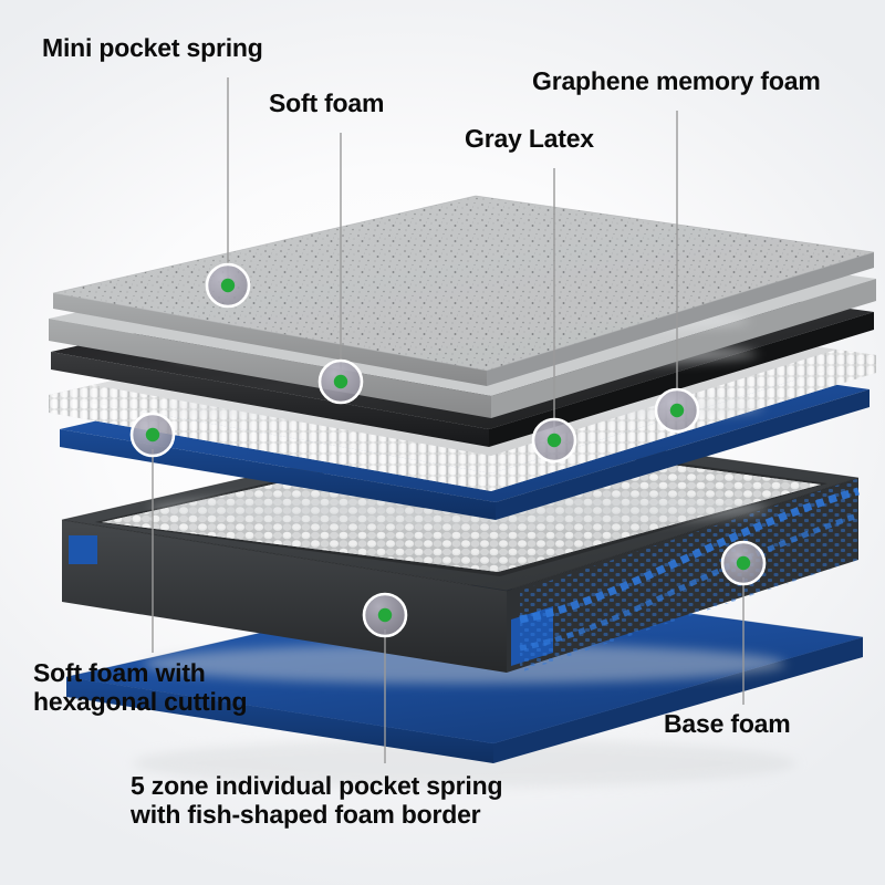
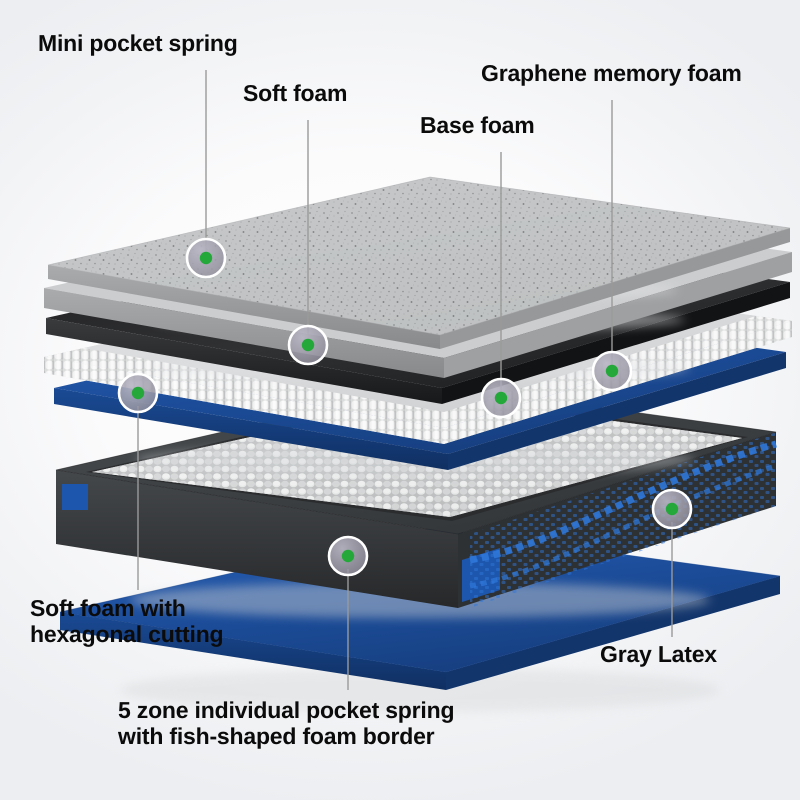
  Mini pocket spring
  Soft foam
- Gray Latex
+ Base foam
  Graphene memory foam
  Soft foam with
  hexagonal cutting
  5 zone individual pocket spring
  with fish-shaped foam border
- Base foam
+ Gray Latex
